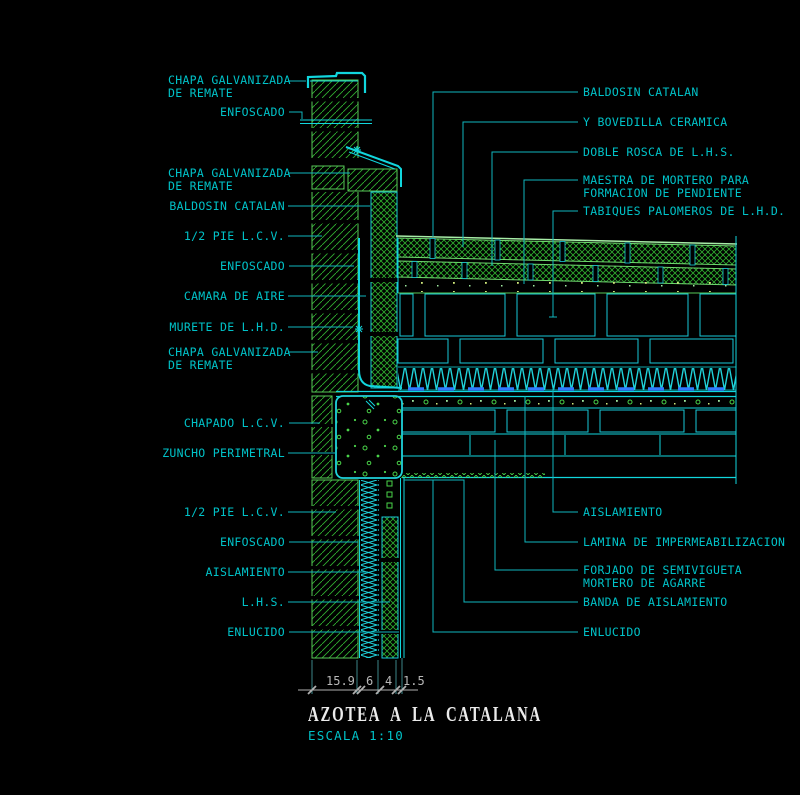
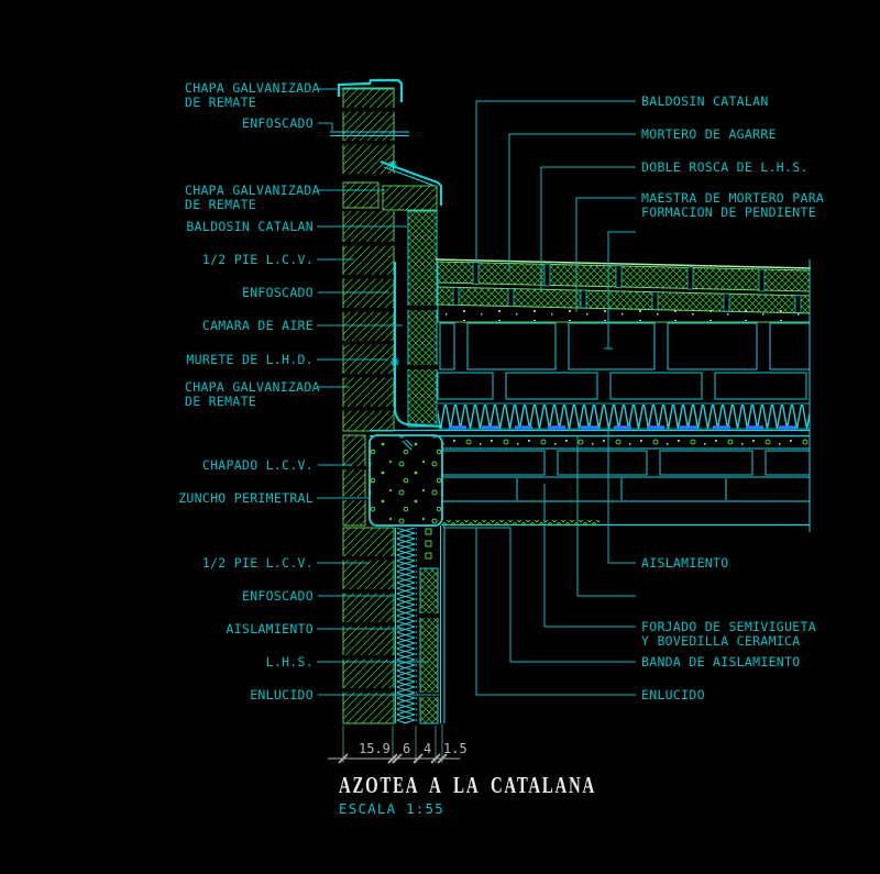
  15.9
  6
  4
  1.5
  CHAPA GALVANIZADA
  DE REMATE
  ENFOSCADO
  CHAPA GALVANIZADA
  DE REMATE
  BALDOSIN CATALAN
  1/2 PIE L.C.V.
  ENFOSCADO
  CAMARA DE AIRE
  MURETE DE L.H.D.
  CHAPA GALVANIZADA
  DE REMATE
  CHAPADO L.C.V.
  ZUNCHO PERIMETRAL
  1/2 PIE L.C.V.
  ENFOSCADO
  AISLAMIENTO
  L.H.S.
  ENLUCIDO
  BALDOSIN CATALAN
- Y BOVEDILLA CERAMICA
+ MORTERO DE AGARRE
  DOBLE ROSCA DE L.H.S.
  MAESTRA DE MORTERO PARA
  FORMACION DE PENDIENTE
- TABIQUES PALOMEROS DE L.H.D.
  AISLAMIENTO
- LAMINA DE IMPERMEABILIZACION
  FORJADO DE SEMIVIGUETA
- MORTERO DE AGARRE
+ Y BOVEDILLA CERAMICA
  BANDA DE AISLAMIENTO
  ENLUCIDO
  AZOTEA A LA CATALANA
- ESCALA 1:10
+ ESCALA 1:55
